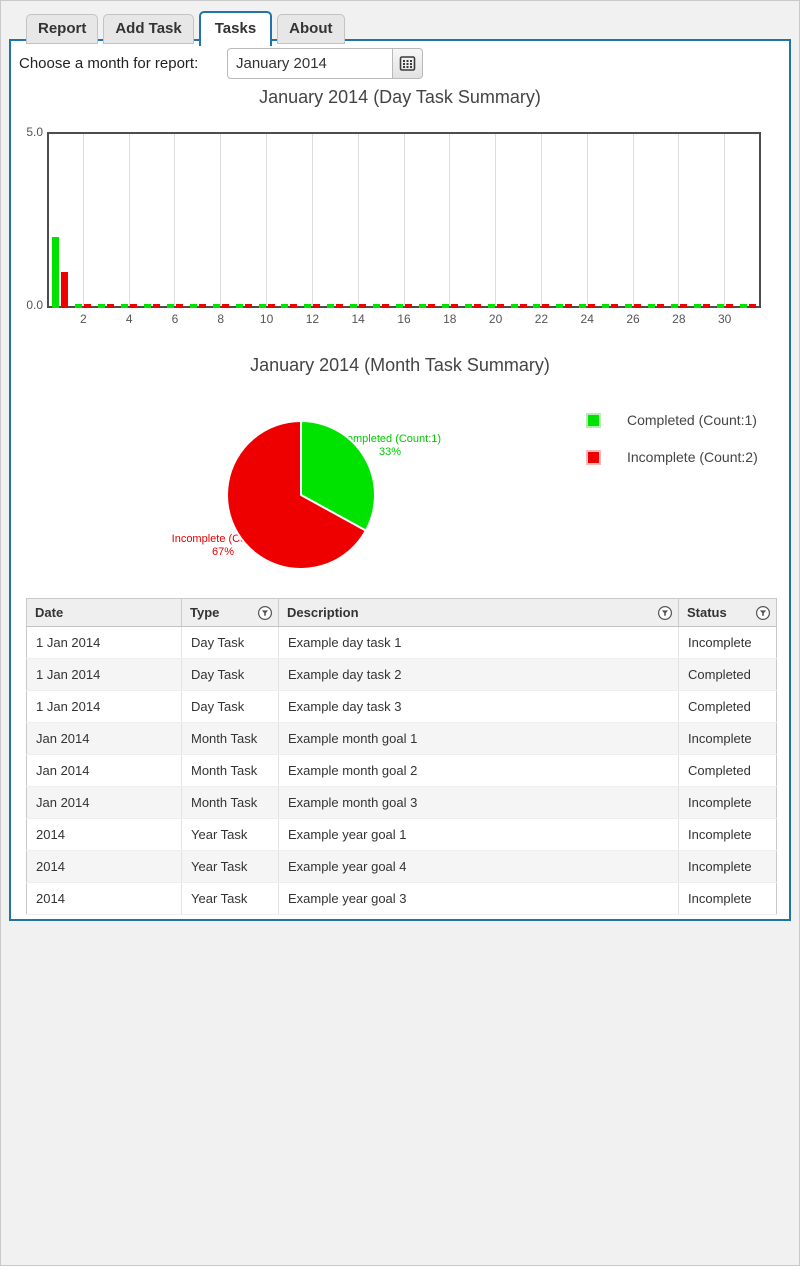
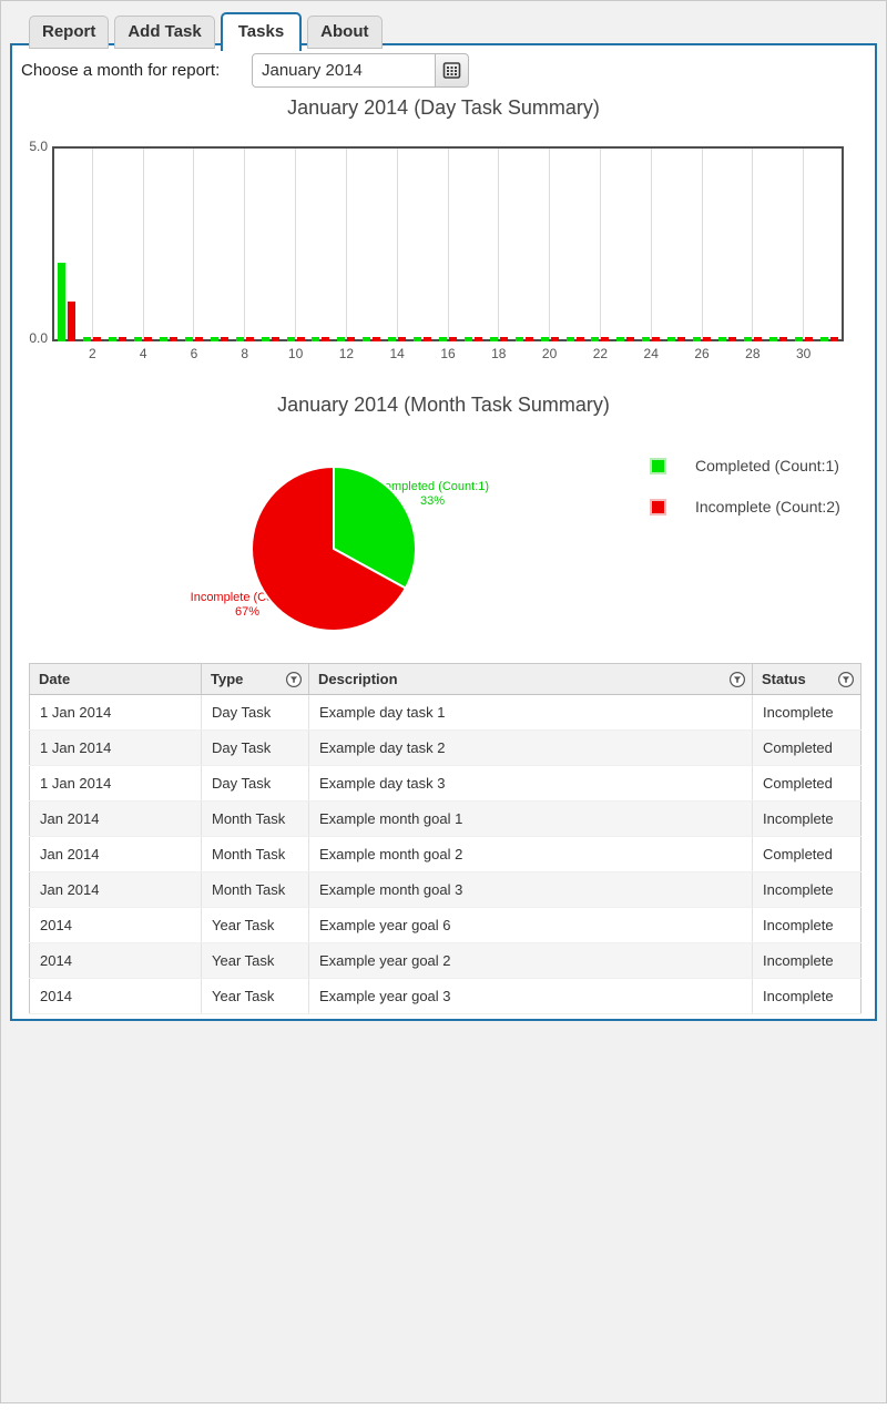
  Report
  Add Task
  Tasks
  About
  Choose a month for report:
  January 2014
  January 2014 (Day Task Summary)
  5.0
  0.0
  2
  4
  6
  8
  10
  12
  14
  16
  18
  20
  22
  24
  26
  28
  30
  January 2014 (Month Task Summary)
  mpleted (Count:1)
  33%
  67%
  Completed (Count:1)
  Incomplete (Count:2)
  Date	Type	Description	Status
  1 Jan 2014	Day Task	Example day task 1	Incomplete
  1 Jan 2014	Day Task	Example day task 2	Completed
  1 Jan 2014	Day Task	Example day task 3	Completed
  Jan 2014	Month Task	Example month goal 1	Incomplete
  Jan 2014	Month Task	Example month goal 2	Completed
  Jan 2014	Month Task	Example month goal 3	Incomplete
- 2014	Year Task	Example year goal 1	Incomplete
+ 2014	Year Task	Example year goal 6	Incomplete
- 2014	Year Task	Example year goal 4	Incomplete
+ 2014	Year Task	Example year goal 2	Incomplete
  2014	Year Task	Example year goal 3	Incomplete
